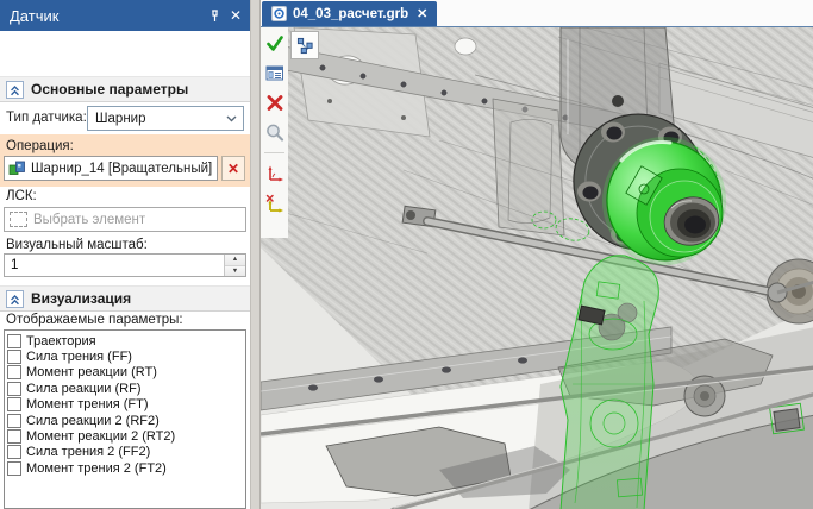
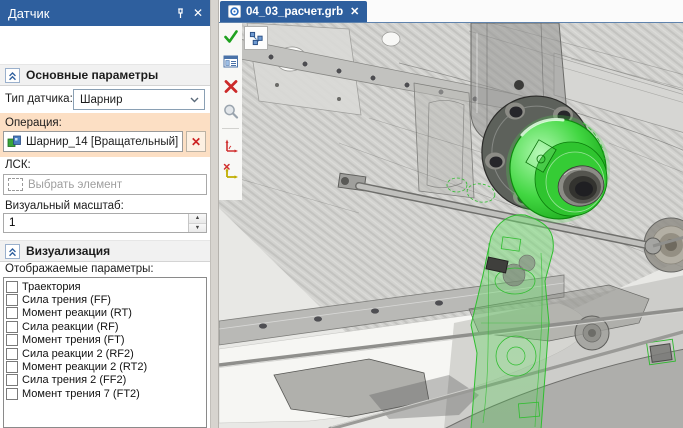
  Датчик
  ✕
  Основные параметры
  Тип датчика:
  Шарнир
  Операция:
  Шарнир_14 [Вращательный]
  ✕
  ЛСК:
  Выбрать элемент
  Визуальный масштаб:
  1
  Визуализация
  Отображаемые параметры:
  Траектория
  Сила трения (FF)
  Момент реакции (RT)
  Сила реакции (RF)
  Момент трения (FT)
  Сила реакции 2 (RF2)
  Момент реакции 2 (RT2)
  Сила трения 2 (FF2)
- Момент трения 2 (FT2)
+ Момент трения 7 (FT2)
  04_03_расчет.grb
  ✕
